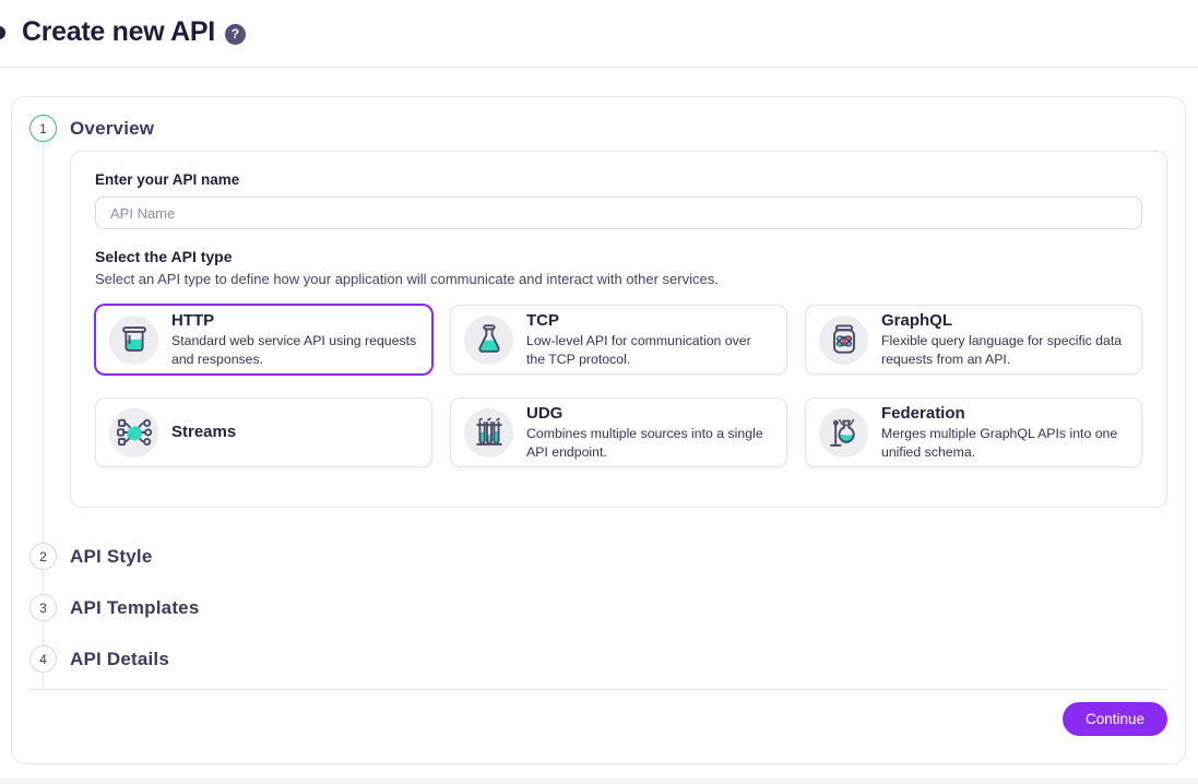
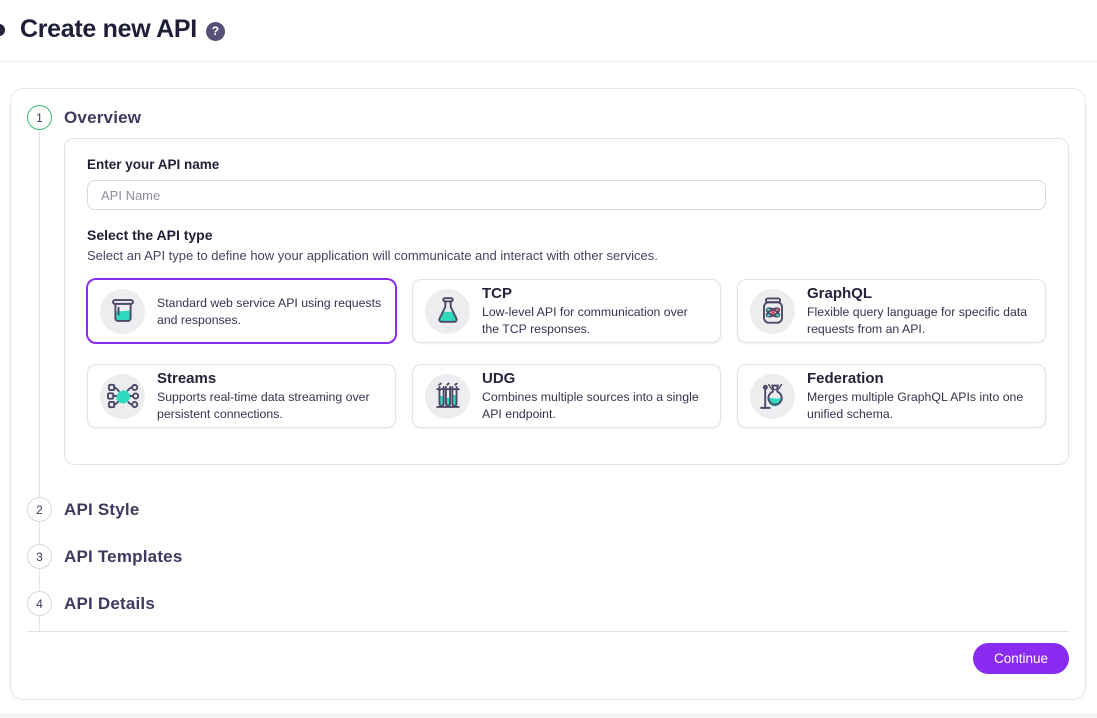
  Create new API
  ?
  1
  Overview
  Enter your API name
  API Name
  Select the API type
  Select an API type to define how your application will communicate and interact with other services.
- HTTP
  Standard web service API using requests and responses.
  TCP
- Low-level API for communication over the TCP protocol.
+ Low-level API for communication over the TCP responses.
  GraphQL
  Flexible query language for specific data requests from an API.
  Streams
+ Supports real-time data streaming over persistent connections.
  UDG
  Combines multiple sources into a single API endpoint.
  Federation
  Merges multiple GraphQL APIs into one unified schema.
  2
  API Style
  3
  API Templates
  4
  API Details
  Continue
